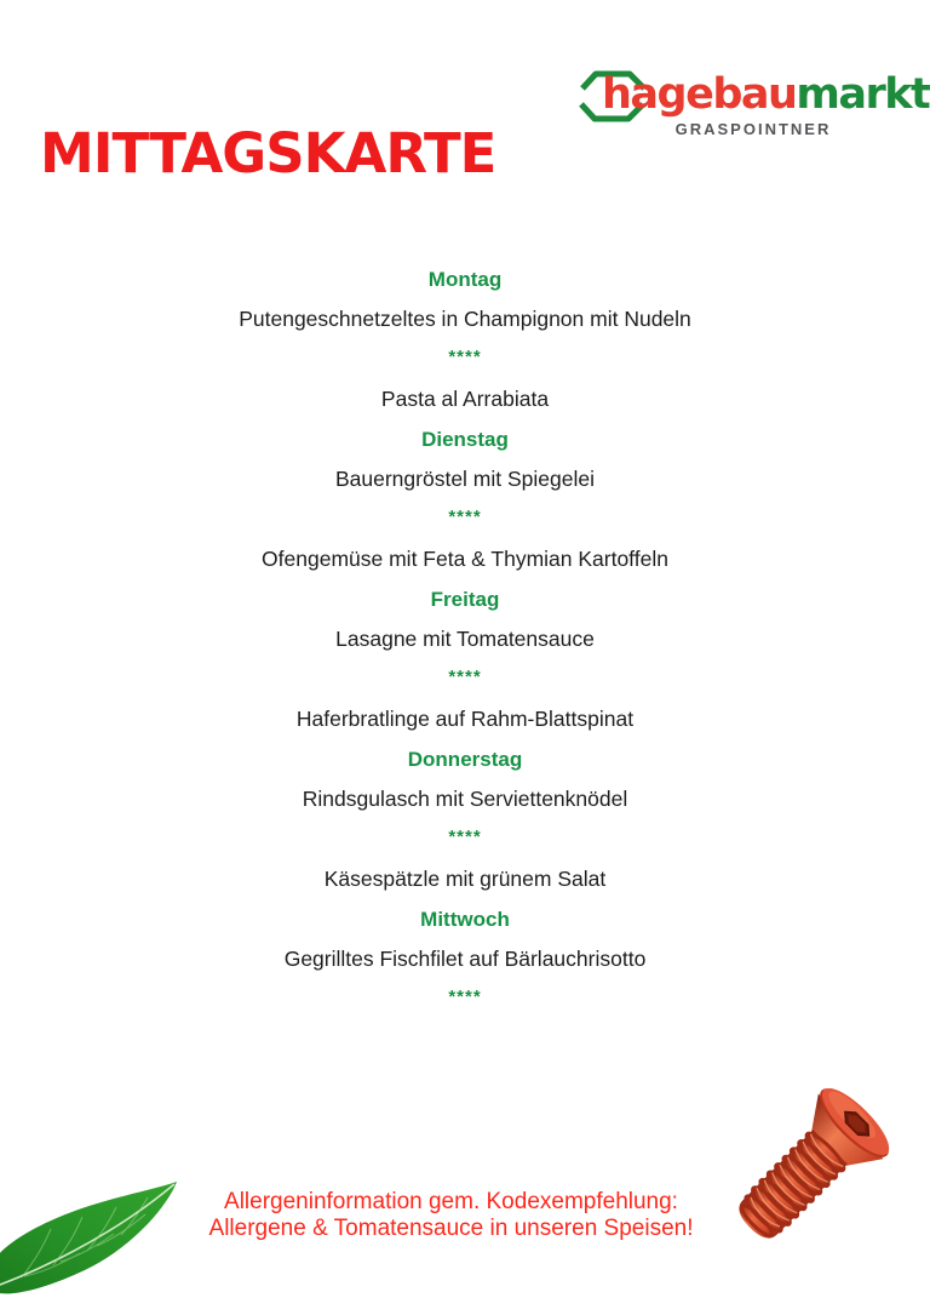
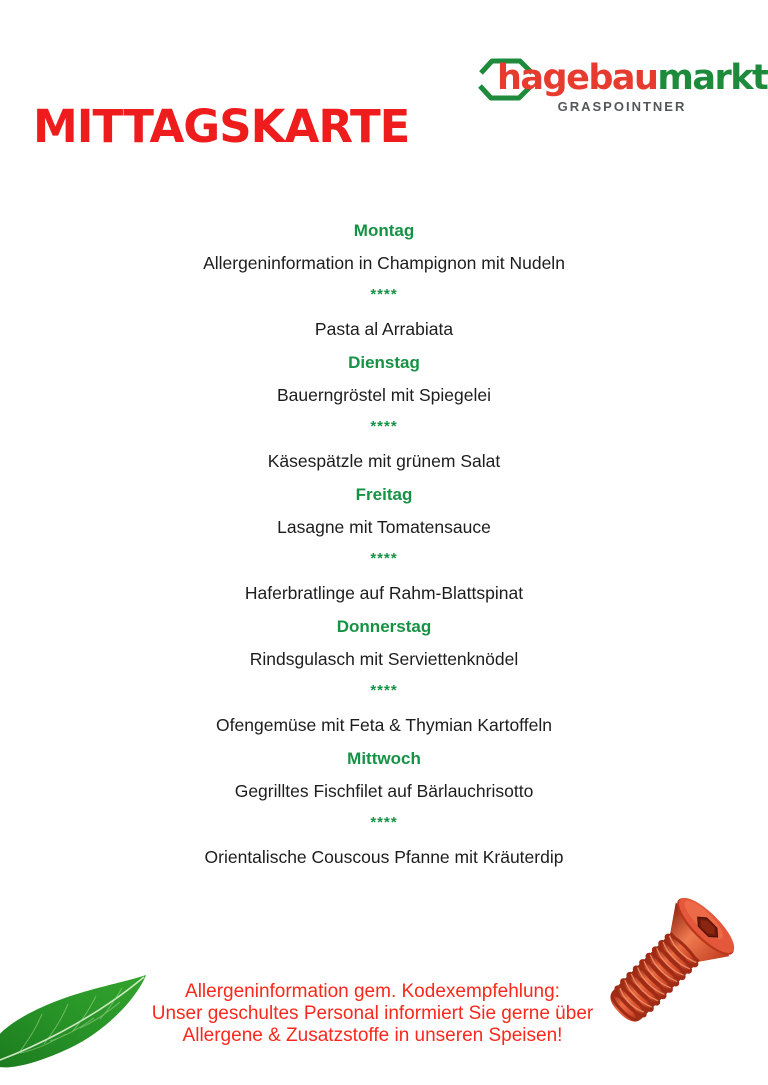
  MITTAGSKARTE
  hagebaumarkt
  GRASPOINTNER
  Montag
- Putengeschnetzeltes in Champignon mit Nudeln
+ Allergeninformation in Champignon mit Nudeln
  ****
  Pasta al Arrabiata
  Dienstag
  Bauerngröstel mit Spiegelei
  ****
- Ofengemüse mit Feta & Thymian Kartoffeln
+ Käsespätzle mit grünem Salat
  Freitag
  Lasagne mit Tomatensauce
  ****
  Haferbratlinge auf Rahm-Blattspinat
  Donnerstag
  Rindsgulasch mit Serviettenknödel
  ****
- Käsespätzle mit grünem Salat
+ Ofengemüse mit Feta & Thymian Kartoffeln
  Mittwoch
  Gegrilltes Fischfilet auf Bärlauchrisotto
  ****
+ Orientalische Couscous Pfanne mit Kräuterdip
  Allergeninformation gem. Kodexempfehlung:
+ Unser geschultes Personal informiert Sie gerne über
- Allergene & Tomatensauce in unseren Speisen!
+ Allergene & Zusatzstoffe in unseren Speisen!
